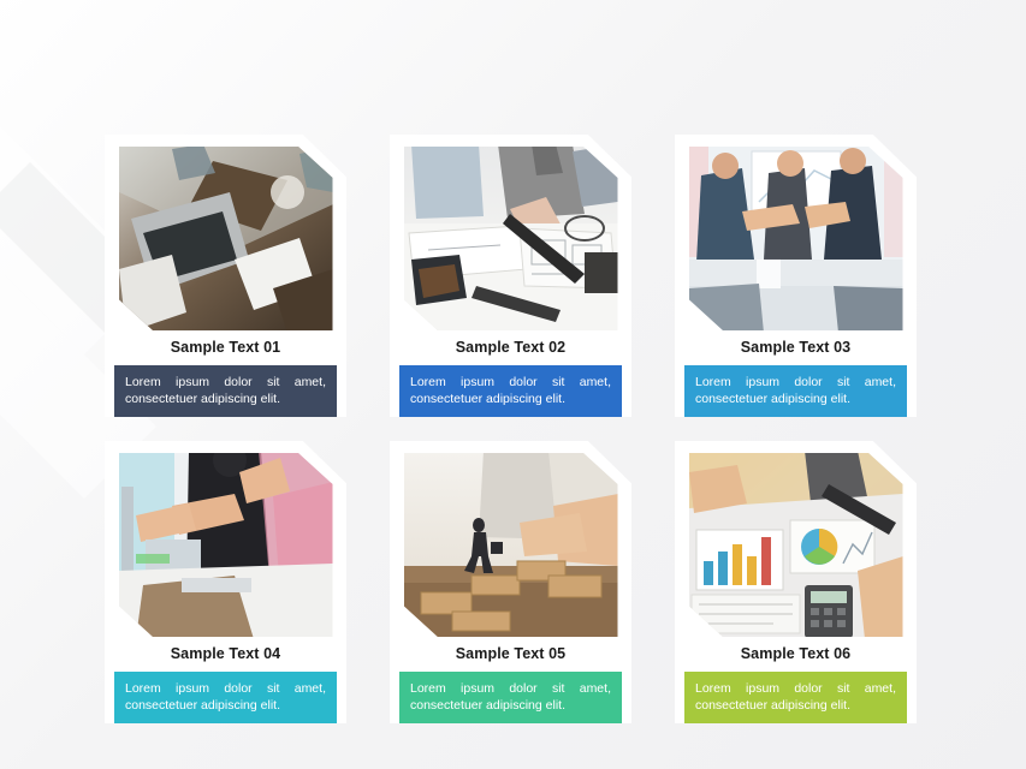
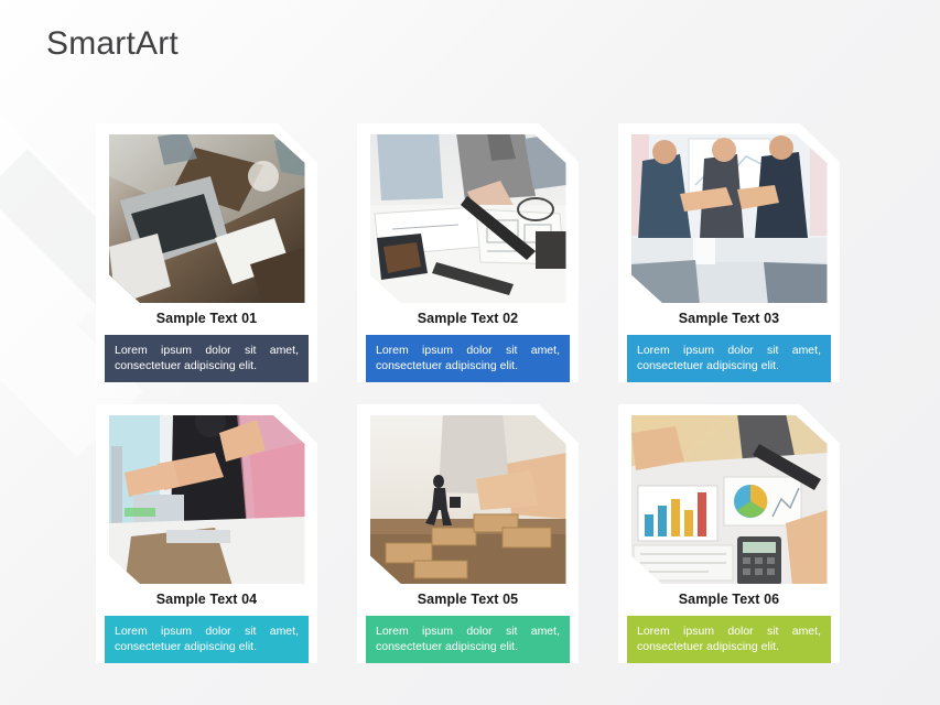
+ SmartArt
  Sample Text 01
  Lorem ipsum dolor sit amet, consectetuer adipiscing elit.
  Sample Text 02
  Lorem ipsum dolor sit amet, consectetuer adipiscing elit.
  Sample Text 03
  Lorem ipsum dolor sit amet, consectetuer adipiscing elit.
  Sample Text 04
  Lorem ipsum dolor sit amet, consectetuer adipiscing elit.
  Sample Text 05
  Lorem ipsum dolor sit amet, consectetuer adipiscing elit.
  Sample Text 06
  Lorem ipsum dolor sit amet, consectetuer adipiscing elit.
